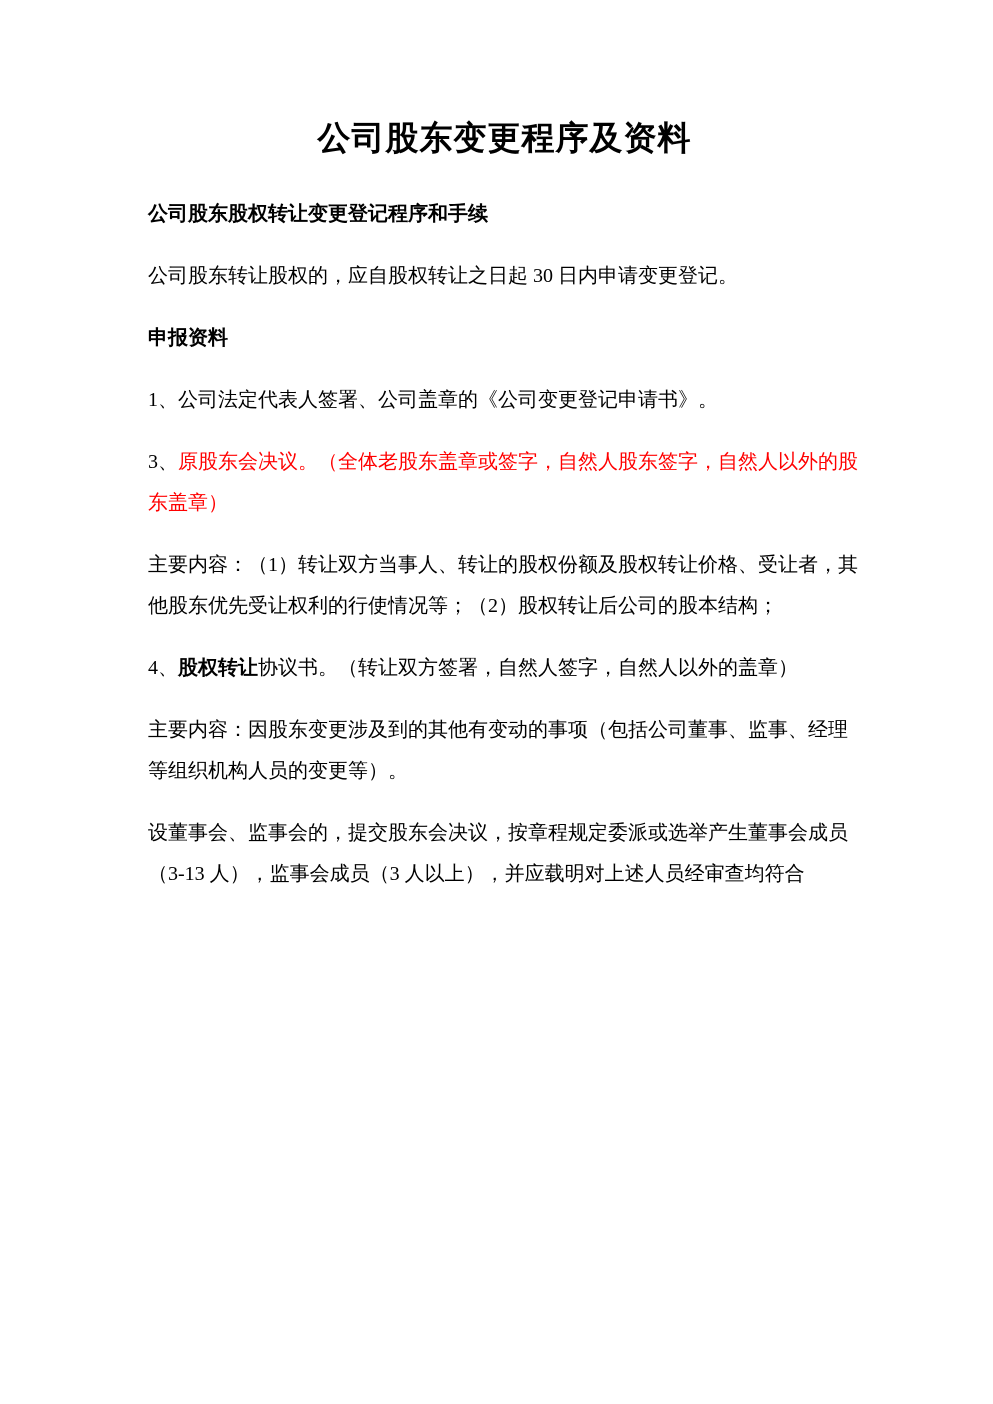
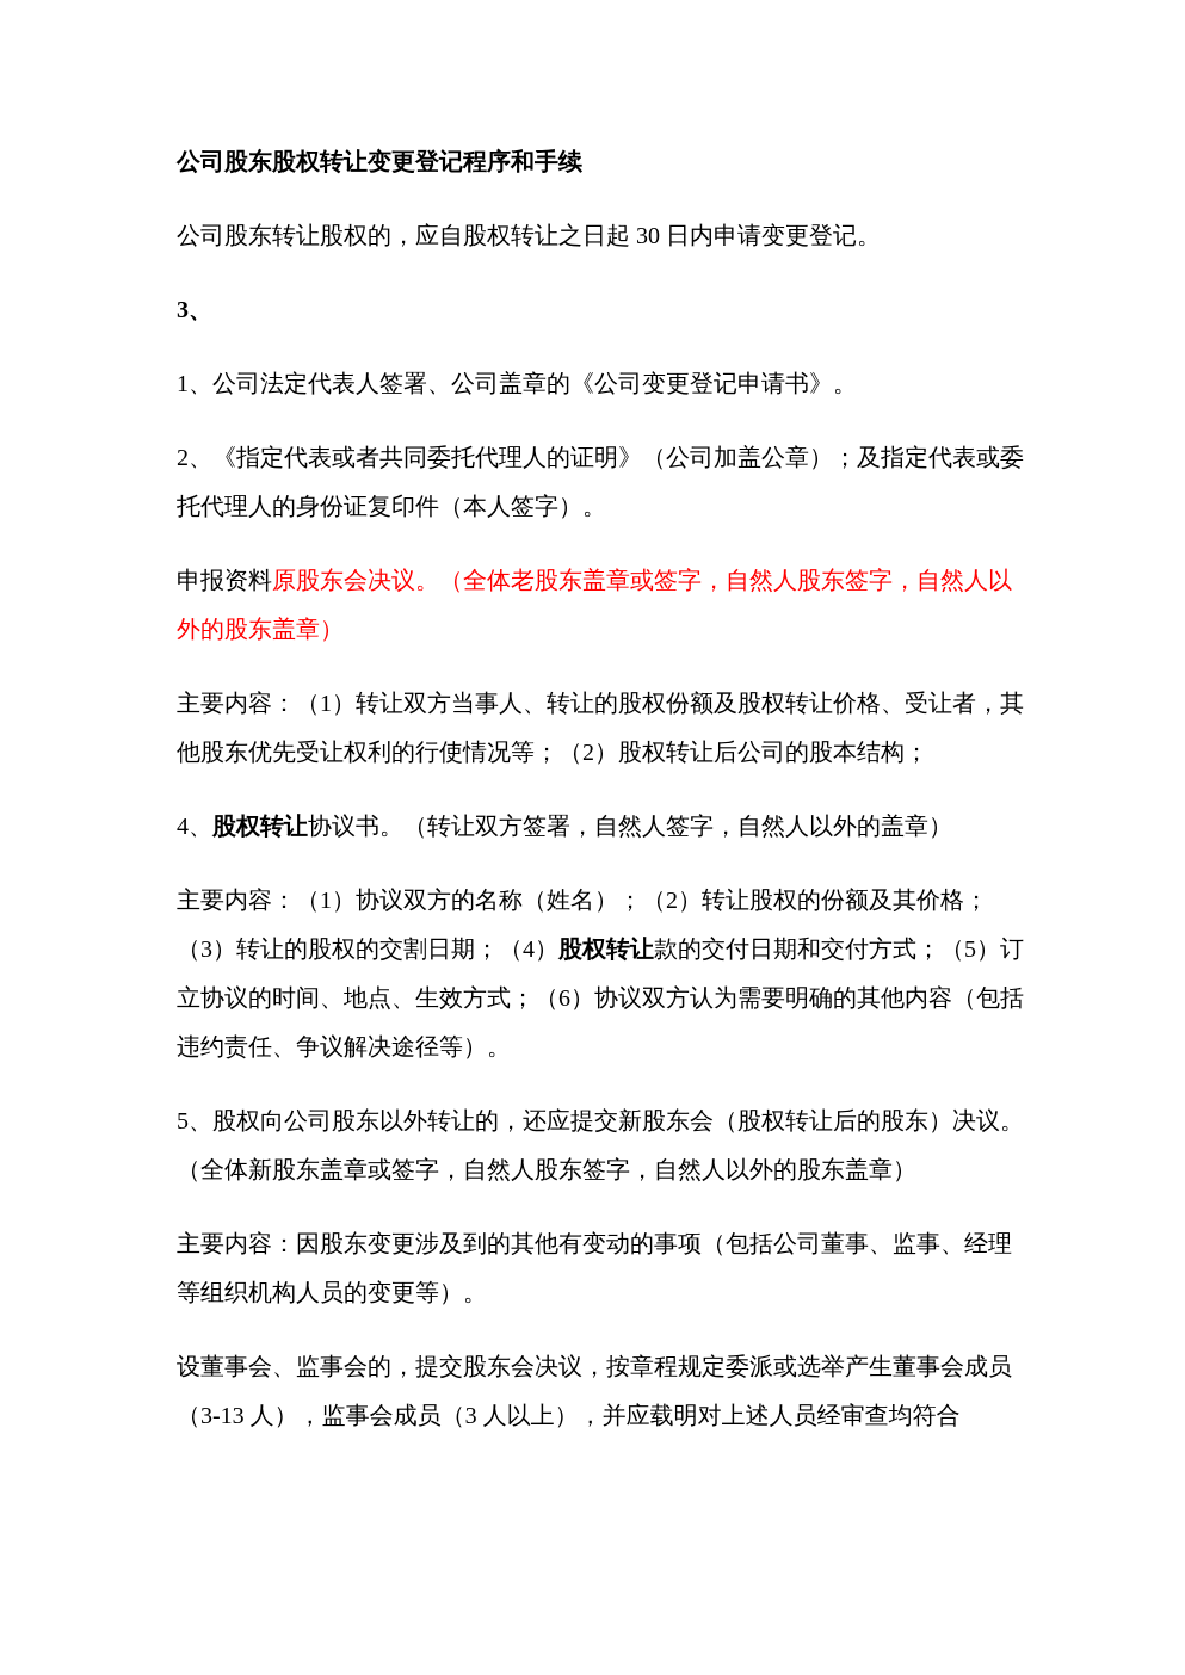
- 公司股东变更程序及资料
  公司股东股权转让变更登记程序和手续
  公司股东转让股权的，应自股权转让之日起 30 日内申请变更登记。
- 申报资料
+ 3、
  1、公司法定代表人签署、公司盖章的《公司变更登记申请书》。
+ 2、《指定代表或者共同委托代理人的证明》（公司加盖公章）；及指定代表或委托代理人的身份证复印件（本人签字）。
- 3、原股东会决议。（全体老股东盖章或签字，自然人股东签字，自然人以外的股东盖章）
+ 申报资料原股东会决议。（全体老股东盖章或签字，自然人股东签字，自然人以外的股东盖章）
  主要内容：（1）转让双方当事人、转让的股权份额及股权转让价格、受让者，其他股东优先受让权利的行使情况等；（2）股权转让后公司的股本结构；
  4、股权转让协议书。（转让双方签署，自然人签字，自然人以外的盖章）
+ 主要内容：（1）协议双方的名称（姓名）；（2）转让股权的份额及其价格；（3）转让的股权的交割日期；（4）股权转让款的交付日期和交付方式；（5）订立协议的时间、地点、生效方式；（6）协议双方认为需要明确的其他内容（包括违约责任、争议解决途径等）。
+ 5、股权向公司股东以外转让的，还应提交新股东会（股权转让后的股东）决议。（全体新股东盖章或签字，自然人股东签字，自然人以外的股东盖章）
  主要内容：因股东变更涉及到的其他有变动的事项（包括公司董事、监事、经理等组织机构人员的变更等）。
  设董事会、监事会的，提交股东会决议，按章程规定委派或选举产生董事会成员（3-13 人），监事会成员（3 人以上），并应载明对上述人员经审查均符合
